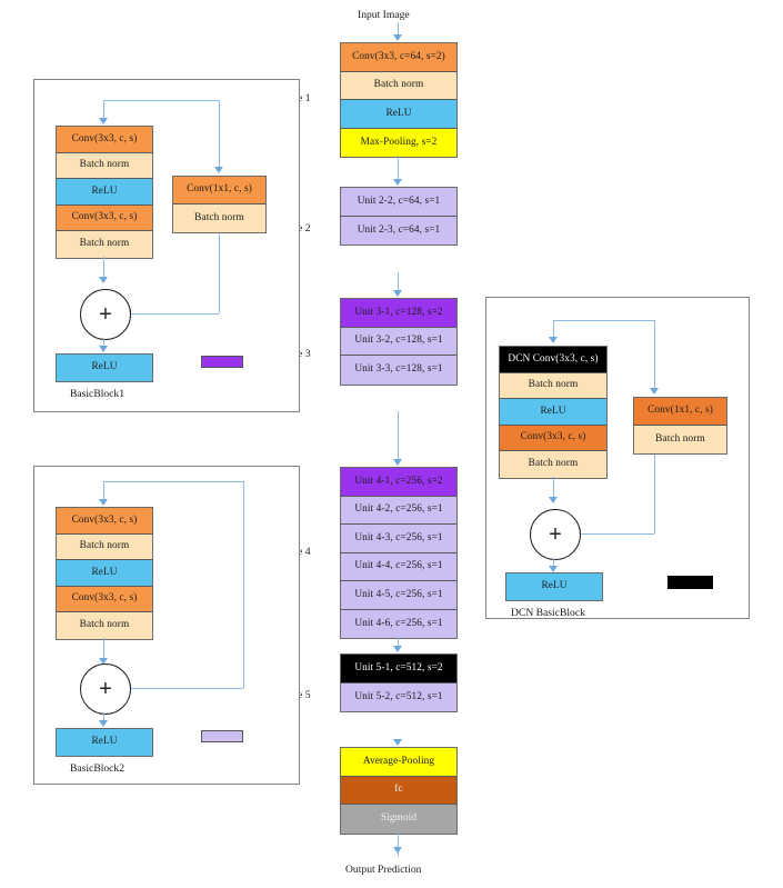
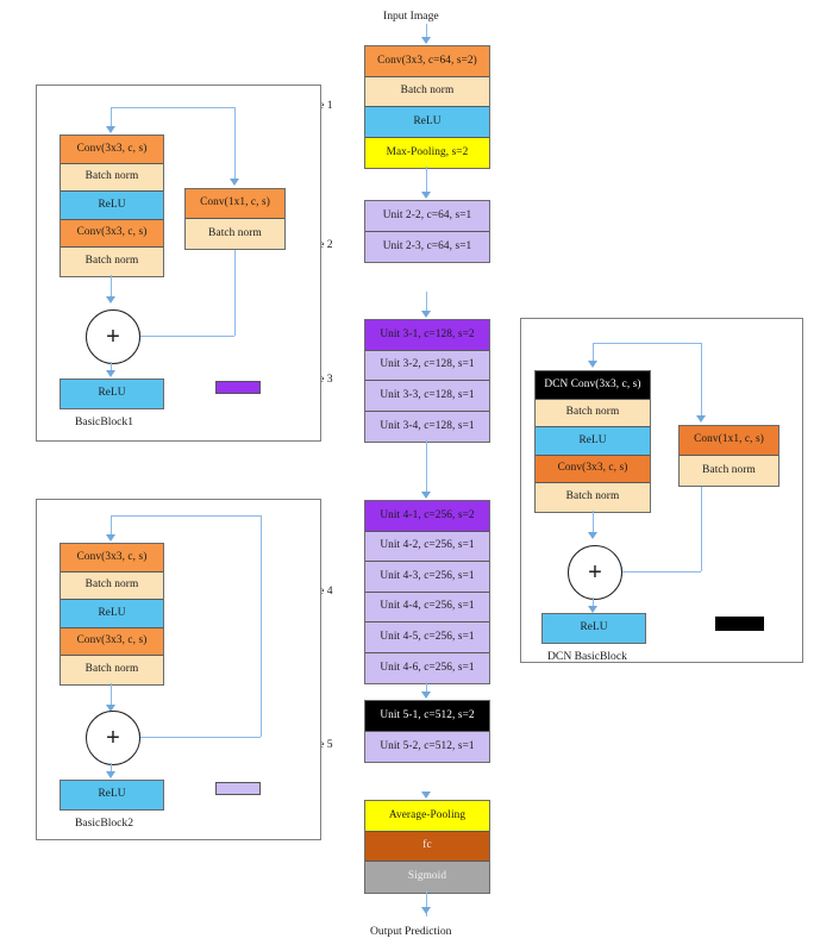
  Input Image
  Conv(3x3, c=64, s=2)
  Batch norm
  ReLU
  Max-Pooling, s=2
  Unit 2-2, c=64, s=1
  Unit 2-3, c=64, s=1
  Unit 3-1, c=128, s=2
  Unit 3-2, c=128, s=1
  Unit 3-3, c=128, s=1
+ Unit 3-4, c=128, s=1
  Unit 4-1, c=256, s=2
  Unit 4-2, c=256, s=1
  Unit 4-3, c=256, s=1
  Unit 4-4, c=256, s=1
  Unit 4-5, c=256, s=1
  Unit 4-6, c=256, s=1
  Unit 5-1, c=512, s=2
  Unit 5-2, c=512, s=1
  Average-Pooling
  fc
  Sigmoid
  Output Prediction
  Conv(3x3, c, s)
  Batch norm
  ReLU
  Conv(3x3, c, s)
  Batch norm
  Conv(1x1, c, s)
  Batch norm
  +
  ReLU
  BasicBlock1
  Conv(3x3, c, s)
  Batch norm
  ReLU
  Conv(3x3, c, s)
  Batch norm
  +
  ReLU
  BasicBlock2
  DCN Conv(3x3, c, s)
  Batch norm
  ReLU
  Conv(3x3, c, s)
  Batch norm
  Conv(1x1, c, s)
  Batch norm
  +
  ReLU
  DCN BasicBlock
